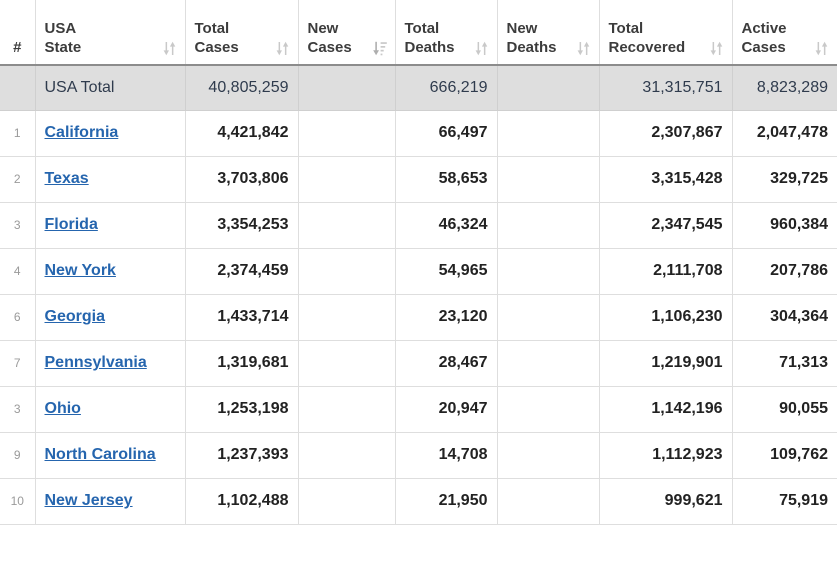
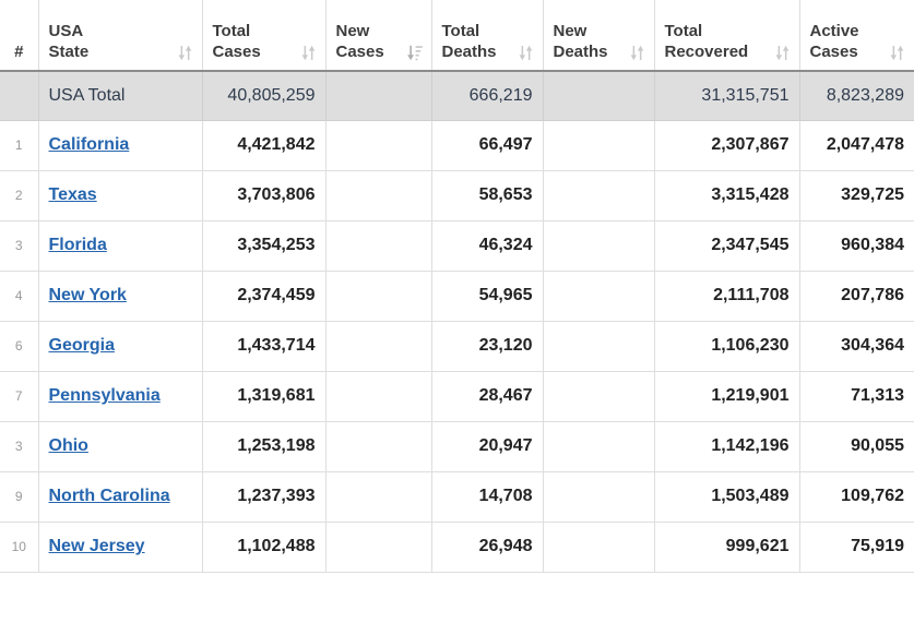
  #	USA State	Total Cases	New Cases	Total Deaths	New Deaths	Total Recovered	Active Cases
  	USA Total	40,805,259		666,219		31,315,751	8,823,289
  1	California	4,421,842		66,497		2,307,867	2,047,478
  2	Texas	3,703,806		58,653		3,315,428	329,725
  3	Florida	3,354,253		46,324		2,347,545	960,384
  4	New York	2,374,459		54,965		2,111,708	207,786
  6	Georgia	1,433,714		23,120		1,106,230	304,364
  7	Pennsylvania	1,319,681		28,467		1,219,901	71,313
  3	Ohio	1,253,198		20,947		1,142,196	90,055
- 9	North Carolina	1,237,393		14,708		1,112,923	109,762
+ 9	North Carolina	1,237,393		14,708		1,503,489	109,762
- 10	New Jersey	1,102,488		21,950		999,621	75,919
+ 10	New Jersey	1,102,488		26,948		999,621	75,919
